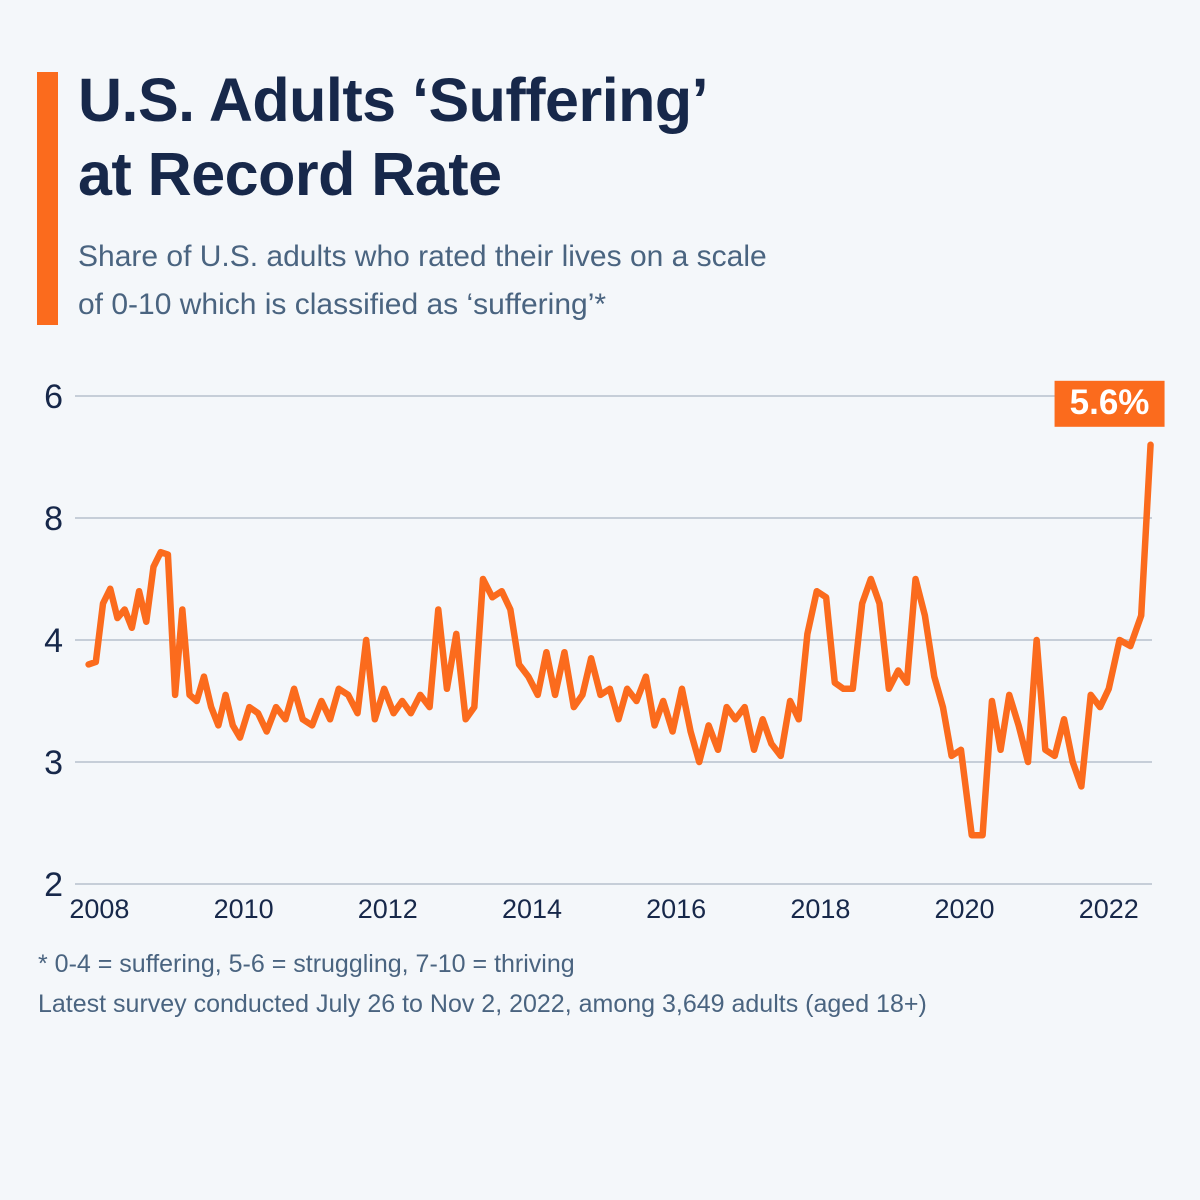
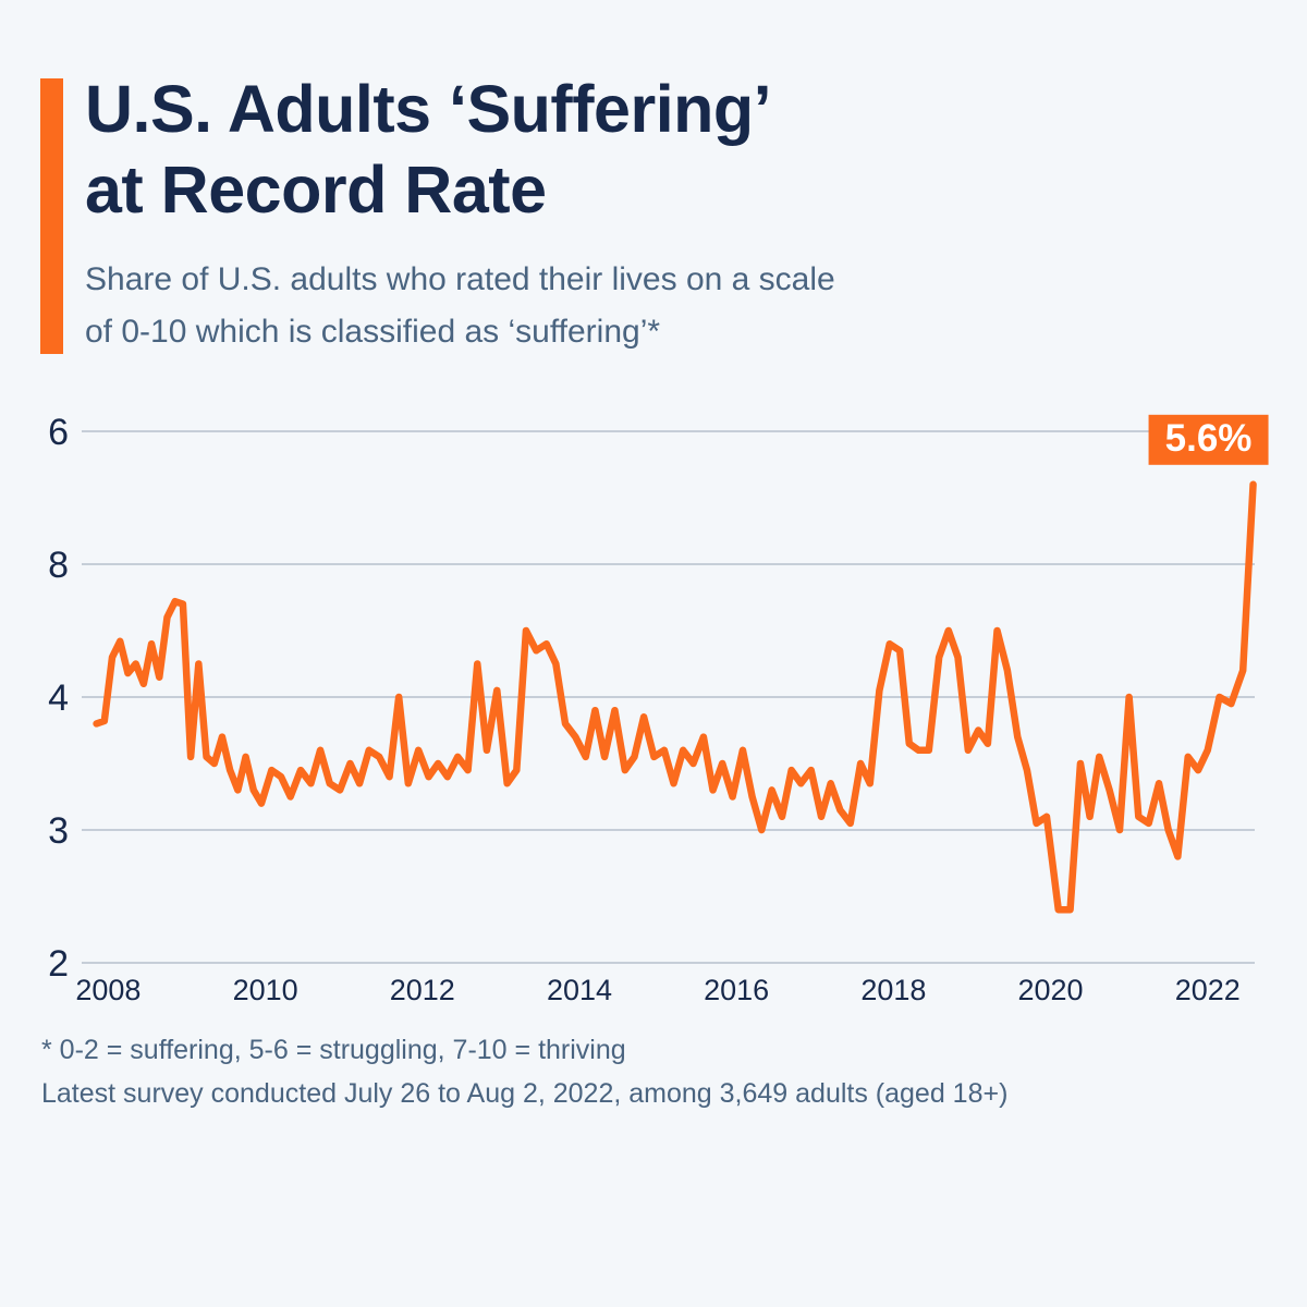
  U.S. Adults ‘Suffering’
  at Record Rate
  Share of U.S. adults who rated their lives on a scale
  of 0-10 which is classified as ‘suffering’*
  2
  3
  4
  8
  6
  2008
  2010
  2012
  2014
  2016
  2018
  2020
  2022
  5.6%
- * 0-4 = suffering, 5-6 = struggling, 7-10 = thriving
+ * 0-2 = suffering, 5-6 = struggling, 7-10 = thriving
- Latest survey conducted July 26 to Nov 2, 2022, among 3,649 adults (aged 18+)
+ Latest survey conducted July 26 to Aug 2, 2022, among 3,649 adults (aged 18+)
